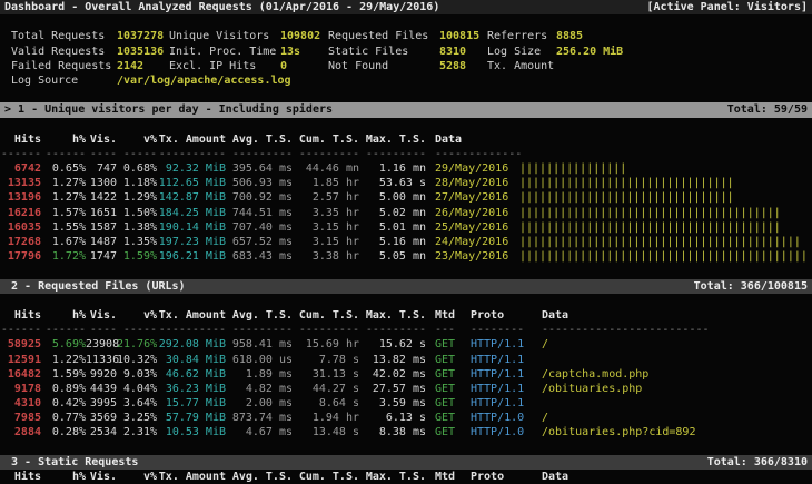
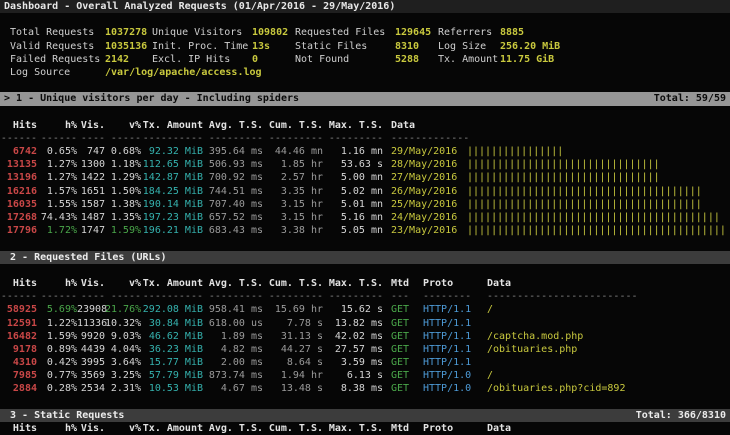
  Dashboard - Overall Analyzed Requests (01/Apr/2016 - 29/May/2016)
- [Active Panel: Visitors]
  Total Requests
  1037278
  Unique Visitors
  109802
  Requested Files
- 100815
+ 129645
  Referrers
  8885
  Valid Requests
  1035136
  Init. Proc. Time
  13s
  Static Files
  8310
  Log Size
  256.20 MiB
  Failed Requests
  2142
  Excl. IP Hits
  0
  Not Found
  5288
  Tx. Amount
+ 11.75 GiB
  Log Source
  > 1 - Unique visitors per day - Including spiders
  Total: 59/59
  Hits
  h%
  Vis.
  v%
  Tx. Amount
  Avg. T.S.
  Cum. T.S.
  Max. T.S.
  Data
  ------
  ------
  ----
  -----
  ----------
  ---------
  ---------
  ---------
  -------------
  6742
  0.65%
  747
  0.68%
  92.32 MiB
  395.64 ms
  44.46 mn
  1.16 mn
  29/May/2016
  ||||||||||||||||
  13135
  1.27%
  1300
  1.18%
  112.65 MiB
  506.93 ms
  1.85 hr
  53.63 s
  28/May/2016
  ||||||||||||||||||||||||||||||||
  13196
  1.27%
  1422
  1.29%
  142.87 MiB
  700.92 ms
  2.57 hr
  5.00 mn
  27/May/2016
  ||||||||||||||||||||||||||||||||
  16216
  1.57%
  1651
  1.50%
  184.25 MiB
  744.51 ms
  3.35 hr
  5.02 mn
  26/May/2016
  |||||||||||||||||||||||||||||||||||||||
  16035
  1.55%
  1587
  1.38%
  190.14 MiB
  707.40 ms
  3.15 hr
  5.01 mn
  25/May/2016
  |||||||||||||||||||||||||||||||||||||||
  17268
- 1.67%
+ 74.43%
  1487
  1.35%
  197.23 MiB
  657.52 ms
  3.15 hr
  5.16 mn
  24/May/2016
  ||||||||||||||||||||||||||||||||||||||||||
  17796
  1.72%
  1747
  1.59%
  196.21 MiB
  683.43 ms
  3.38 hr
  5.05 mn
  23/May/2016
  |||||||||||||||||||||||||||||||||||||||||||
  2 - Requested Files (URLs)
- Total: 366/100815
  Hits
  h%
  Vis.
  v%
  Tx. Amount
  Avg. T.S.
  Cum. T.S.
  Max. T.S.
  Mtd
  Proto
  Data
  ------
  ------
  ----
  -----
  ----------
  ---------
  ---------
  ---------
  ---
  --------
  -------------------------
  58925
  5.69%
  23908
  21.76%
  292.08 MiB
  958.41 ms
  15.69 hr
  15.62 s
  GET
  HTTP/1.1
  /
  12591
  1.22%
  11336
  10.32%
  30.84 MiB
  618.00 us
  7.78 s
  13.82 ms
  GET
  HTTP/1.1
  16482
  1.59%
  9920
  9.03%
  46.62 MiB
  1.89 ms
  31.13 s
  42.02 ms
  GET
  HTTP/1.1
  /captcha.mod.php
  9178
  0.89%
  4439
  4.04%
  36.23 MiB
  4.82 ms
  44.27 s
  27.57 ms
  GET
  HTTP/1.1
  /obituaries.php
  4310
  0.42%
  3995
  3.64%
  15.77 MiB
  2.00 ms
  8.64 s
  3.59 ms
  GET
  HTTP/1.1
  7985
  0.77%
  3569
  3.25%
  57.79 MiB
  873.74 ms
  1.94 hr
  6.13 s
  GET
  HTTP/1.0
  /
  2884
  0.28%
  2534
  2.31%
  10.53 MiB
  4.67 ms
  13.48 s
  8.38 ms
  GET
  HTTP/1.0
  /obituaries.php?cid=892
  3 - Static Requests
  Total: 366/8310
  Hits
  h%
  Vis.
  v%
  Tx. Amount
  Avg. T.S.
  Cum. T.S.
  Max. T.S.
  Mtd
  Proto
  Data
